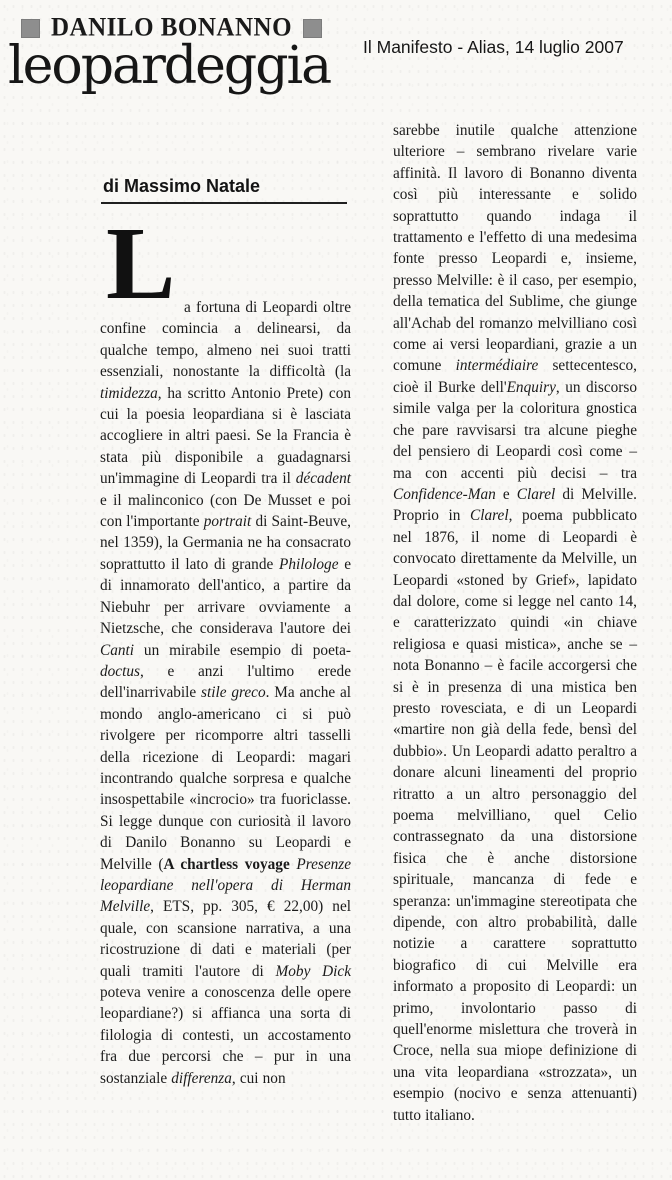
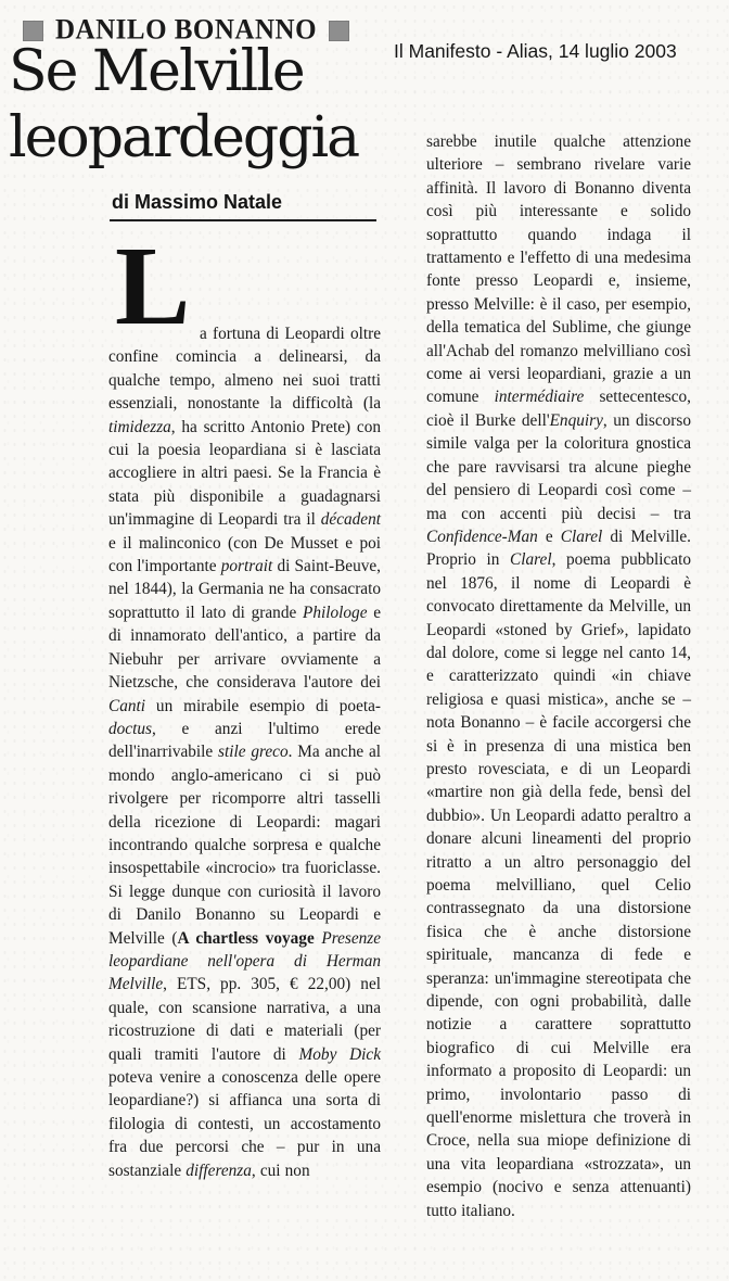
  DANILO BONANNO
- Il Manifesto - Alias, 14 luglio 2007
+ Il Manifesto - Alias, 14 luglio 2003
+ Se Melville
  leopardeggia
  di Massimo Natale
  L
- a fortuna di Leopardi oltre confine comincia a delinearsi, da qualche tempo, almeno nei suoi tratti essenziali, nonostante la difficoltà (la timidezza, ha scritto Antonio Prete) con cui la poesia leopardiana si è lasciata accogliere in altri paesi. Se la Francia è stata più disponibile a guadagnarsi un'immagine di Leopardi tra il décadent e il malinconico (con De Musset e poi con l'importante portrait di Saint-Beuve, nel 1359), la Germania ne ha consacrato soprattutto il lato di grande Philologe e di innamorato dell'antico, a partire da Niebuhr per arrivare ovviamente a Nietzsche, che considerava l'autore dei Canti un mirabile esempio di poeta-doctus, e anzi l'ultimo erede dell'inarrivabile stile greco. Ma anche al mondo anglo-americano ci si può rivolgere per ricomporre altri tasselli della ricezione di Leopardi: magari incontrando qualche sorpresa e qualche insospettabile «incrocio» tra fuoriclasse. Si legge dunque con curiosità il lavoro di Danilo Bonanno su Leopardi e Melville (A chartless voyage Presenze leopardiane nell'opera di Herman Melville, ETS, pp. 305, € 22,00) nel quale, con scansione narrativa, a una ricostruzione di dati e materiali (per quali tramiti l'autore di Moby Dick poteva venire a conoscenza delle opere leopardiane?) si affianca una sorta di filologia di contesti, un accostamento fra due percorsi che – pur in una sostanziale differenza, cui non
+ a fortuna di Leopardi oltre confine comincia a delinearsi, da qualche tempo, almeno nei suoi tratti essenziali, nonostante la difficoltà (la timidezza, ha scritto Antonio Prete) con cui la poesia leopardiana si è lasciata accogliere in altri paesi. Se la Francia è stata più disponibile a guadagnarsi un'immagine di Leopardi tra il décadent e il malinconico (con De Musset e poi con l'importante portrait di Saint-Beuve, nel 1844), la Germania ne ha consacrato soprattutto il lato di grande Philologe e di innamorato dell'antico, a partire da Niebuhr per arrivare ovviamente a Nietzsche, che considerava l'autore dei Canti un mirabile esempio di poeta-doctus, e anzi l'ultimo erede dell'inarrivabile stile greco. Ma anche al mondo anglo-americano ci si può rivolgere per ricomporre altri tasselli della ricezione di Leopardi: magari incontrando qualche sorpresa e qualche insospettabile «incrocio» tra fuoriclasse. Si legge dunque con curiosità il lavoro di Danilo Bonanno su Leopardi e Melville (A chartless voyage Presenze leopardiane nell'opera di Herman Melville, ETS, pp. 305, € 22,00) nel quale, con scansione narrativa, a una ricostruzione di dati e materiali (per quali tramiti l'autore di Moby Dick poteva venire a conoscenza delle opere leopardiane?) si affianca una sorta di filologia di contesti, un accostamento fra due percorsi che – pur in una sostanziale differenza, cui non
- sarebbe inutile qualche attenzione ulteriore – sembrano rivelare varie affinità. Il lavoro di Bonanno diventa così più interessante e solido soprattutto quando indaga il trattamento e l'effetto di una medesima fonte presso Leopardi e, insieme, presso Melville: è il caso, per esempio, della tematica del Sublime, che giunge all'Achab del romanzo melvilliano così come ai versi leopardiani, grazie a un comune intermédiaire settecentesco, cioè il Burke dell'Enquiry, un discorso simile valga per la coloritura gnostica che pare ravvisarsi tra alcune pieghe del pensiero di Leopardi così come – ma con accenti più decisi – tra Confidence-Man e Clarel di Melville. Proprio in Clarel, poema pubblicato nel 1876, il nome di Leopardi è convocato direttamente da Melville, un Leopardi «stoned by Grief», lapidato dal dolore, come si legge nel canto 14, e caratterizzato quindi «in chiave religiosa e quasi mistica», anche se – nota Bonanno – è facile accorgersi che si è in presenza di una mistica ben presto rovesciata, e di un Leopardi «martire non già della fede, bensì del dubbio». Un Leopardi adatto peraltro a donare alcuni lineamenti del proprio ritratto a un altro personaggio del poema melvilliano, quel Celio contrassegnato da una distorsione fisica che è anche distorsione spirituale, mancanza di fede e speranza: un'immagine stereotipata che dipende, con altro probabilità, dalle notizie a carattere soprattutto biografico di cui Melville era informato a proposito di Leopardi: un primo, involontario passo di quell'enorme mislettura che troverà in Croce, nella sua miope definizione di una vita leopardiana «strozzata», un esempio (nocivo e senza attenuanti) tutto italiano.
+ sarebbe inutile qualche attenzione ulteriore – sembrano rivelare varie affinità. Il lavoro di Bonanno diventa così più interessante e solido soprattutto quando indaga il trattamento e l'effetto di una medesima fonte presso Leopardi e, insieme, presso Melville: è il caso, per esempio, della tematica del Sublime, che giunge all'Achab del romanzo melvilliano così come ai versi leopardiani, grazie a un comune intermédiaire settecentesco, cioè il Burke dell'Enquiry, un discorso simile valga per la coloritura gnostica che pare ravvisarsi tra alcune pieghe del pensiero di Leopardi così come – ma con accenti più decisi – tra Confidence-Man e Clarel di Melville. Proprio in Clarel, poema pubblicato nel 1876, il nome di Leopardi è convocato direttamente da Melville, un Leopardi «stoned by Grief», lapidato dal dolore, come si legge nel canto 14, e caratterizzato quindi «in chiave religiosa e quasi mistica», anche se – nota Bonanno – è facile accorgersi che si è in presenza di una mistica ben presto rovesciata, e di un Leopardi «martire non già della fede, bensì del dubbio». Un Leopardi adatto peraltro a donare alcuni lineamenti del proprio ritratto a un altro personaggio del poema melvilliano, quel Celio contrassegnato da una distorsione fisica che è anche distorsione spirituale, mancanza di fede e speranza: un'immagine stereotipata che dipende, con ogni probabilità, dalle notizie a carattere soprattutto biografico di cui Melville era informato a proposito di Leopardi: un primo, involontario passo di quell'enorme mislettura che troverà in Croce, nella sua miope definizione di una vita leopardiana «strozzata», un esempio (nocivo e senza attenuanti) tutto italiano.
